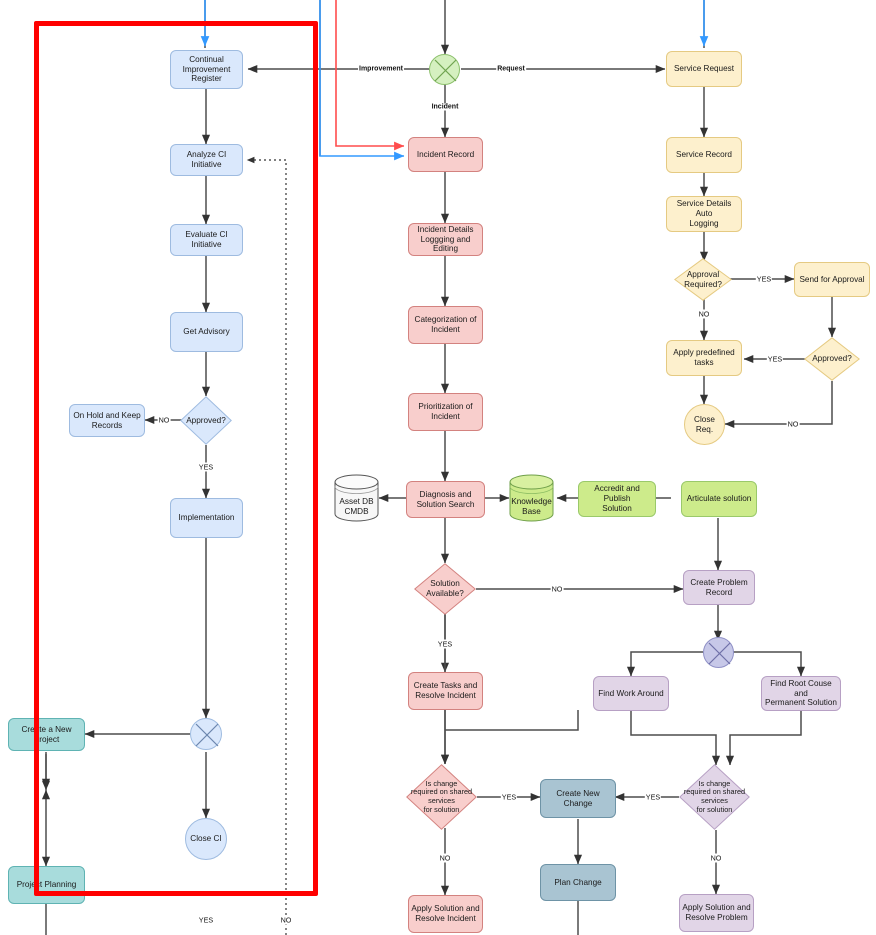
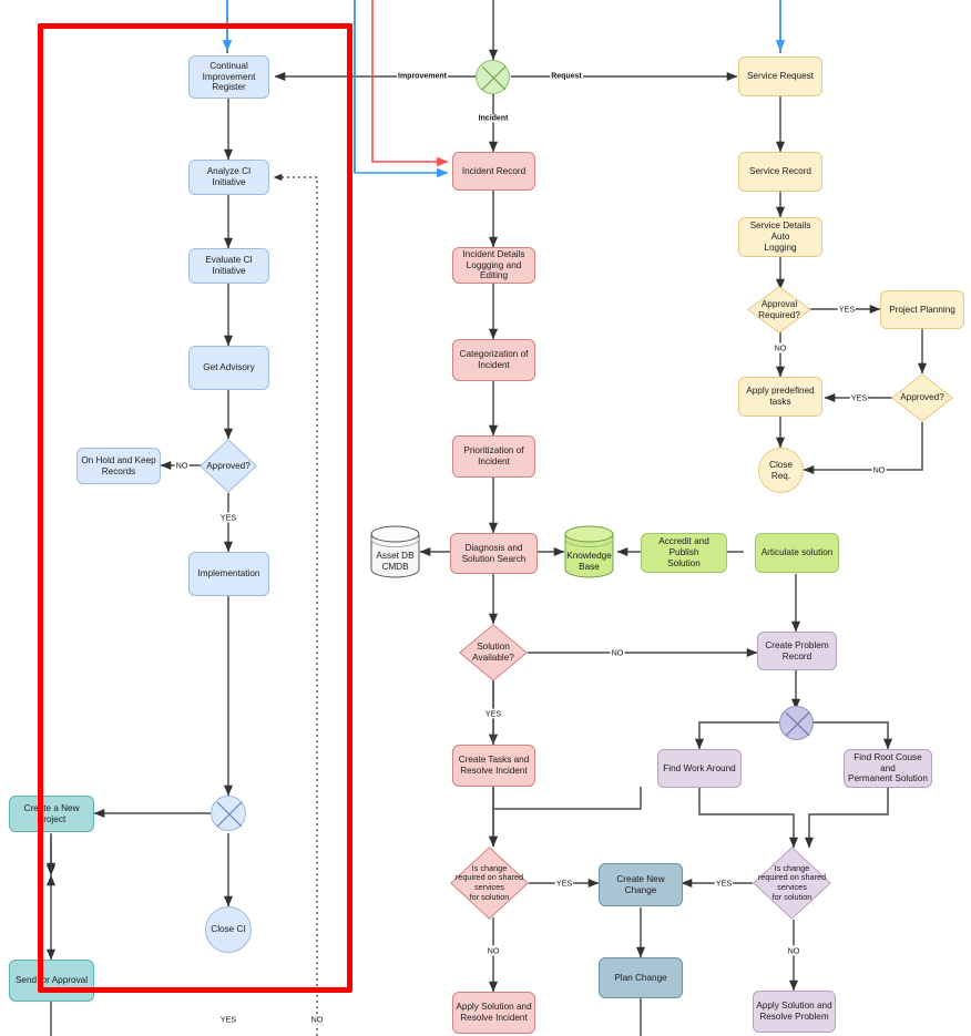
  Continual
  Improvement
  Register
  Analyze CI Initiative
  Evaluate CI Initiative
  Get Advisory
  Approved?
  On Hold and Keep
  Records
  Implementation
  Close CI
  Service Request
  Service Record
  Service Details Auto
  Logging
  Approval
  Required?
- Send for Approval
+ Project Planning
  Approved?
  Apply predefined
  tasks
  Close
  Req.
  Incident Record
  Incident Details
  Loggging and Editing
  Categorization of
  Incident
  Prioritization of
  Incident
  Diagnosis and
  Solution Search
  Asset DB
  CMDB
  Knowledge
  Base
  Accredit and Publish
  Solution
  Articulate solution
  Solution
  Available?
  Create Tasks and
  Resolve Incident
  Is change
  required on shared
  services
  for solution
  Apply Solution and
  Resolve Incident
  Create Problem
  Record
  Find Work Around
  Find Root Couse and
  Permanent Solution
  Is change
  required on shared
  services
  for solution
  Apply Solution and
  Resolve Problem
  Create New Change
  Plan Change
  Create a New Project
- Project Planning
+ Send for Approval
  YES
  NO
  YES
  NO
  NO
  YES
  NO
  YES
  YES
  NO
  YES
  NO
  YES
  NO
